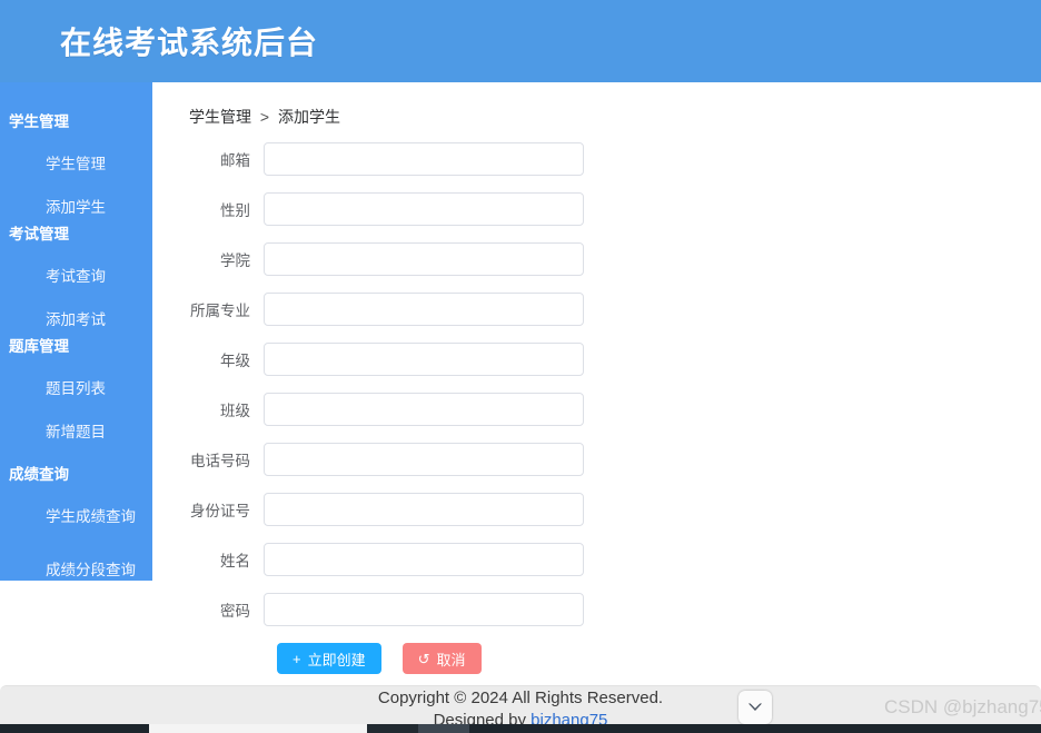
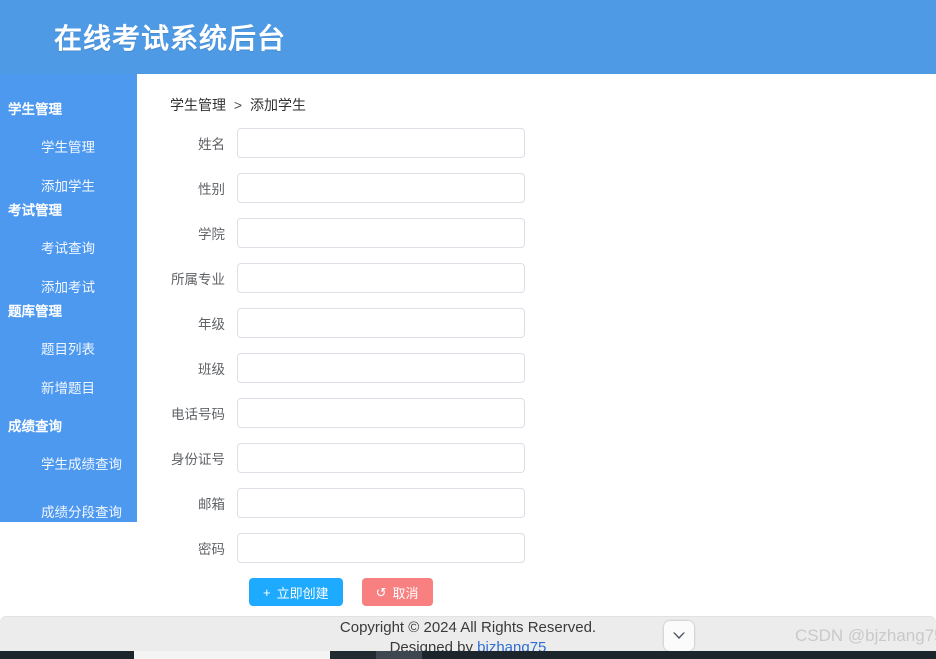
  在线考试系统后台
  学生管理
  学生管理
  添加学生
  考试管理
  考试查询
  添加考试
  题库管理
  题目列表
  新增题目
  成绩查询
  学生成绩查询
  成绩分段查询
  学生管理 > 添加学生
- 邮箱
+ 姓名
  性别
  学院
  所属专业
  年级
  班级
  电话号码
  身份证号
- 姓名
+ 邮箱
  密码
  +
  立即创建
  ↺
  取消
  Copyright © 2024 All Rights Reserved.
  Designed by bjzhang75
  CSDN @bjzhang7
